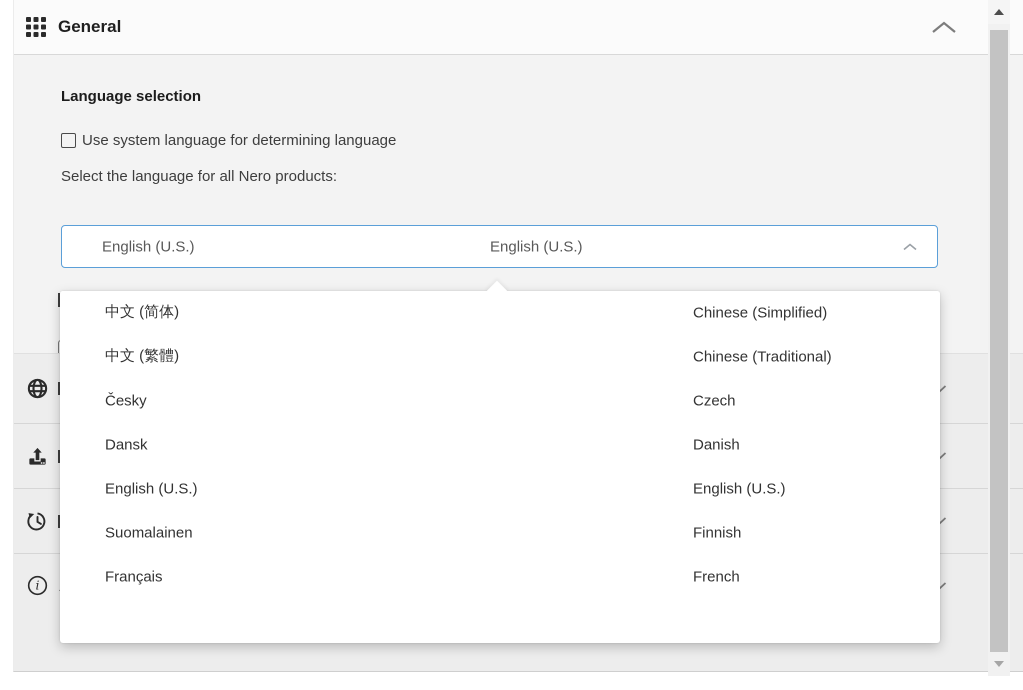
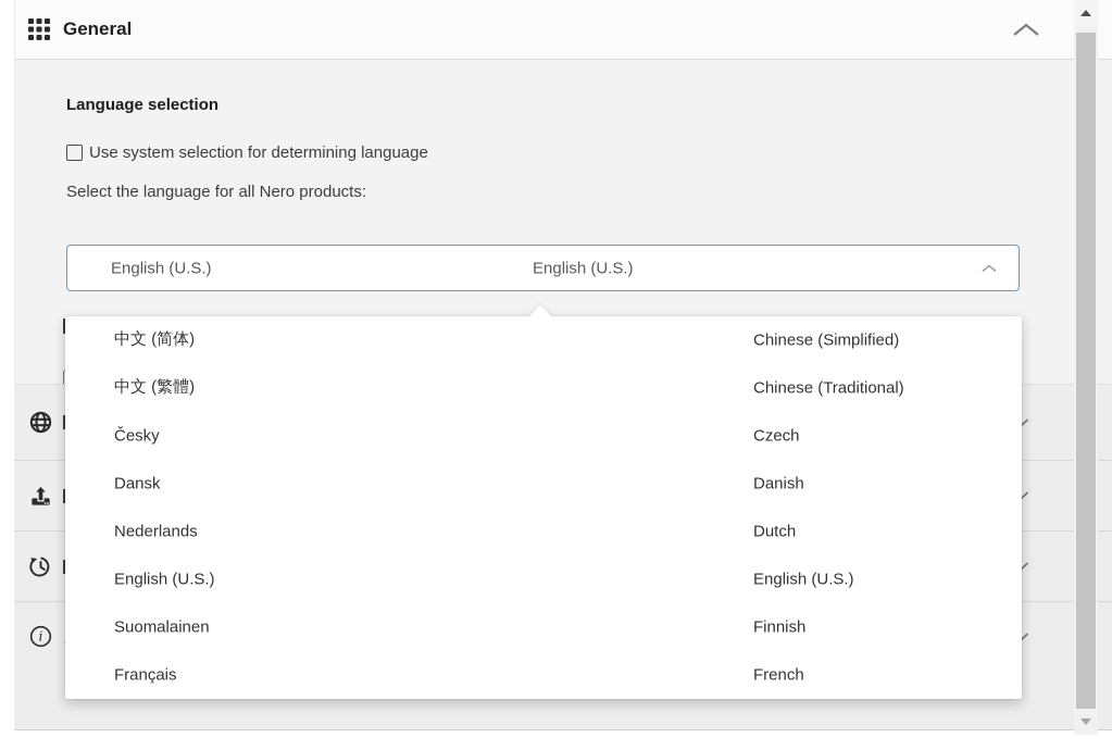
  General
  Language selection
- Use system language for determining language
+ Use system selection for determining language
  Select the language for all Nero products:
  English (U.S.)
  English (U.S.)
  i
  中文 (简体)
  Chinese (Simplified)
  中文 (繁體)
  Chinese (Traditional)
  Česky
  Czech
  Dansk
  Danish
+ Nederlands
+ Dutch
  English (U.S.)
  English (U.S.)
  Suomalainen
  Finnish
  Français
  French
